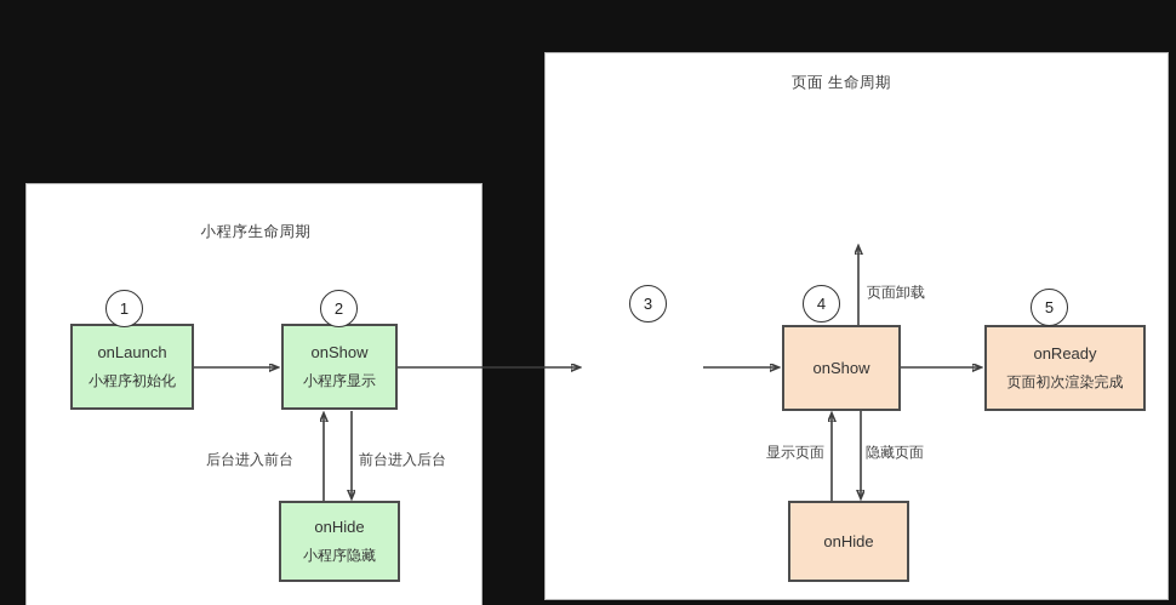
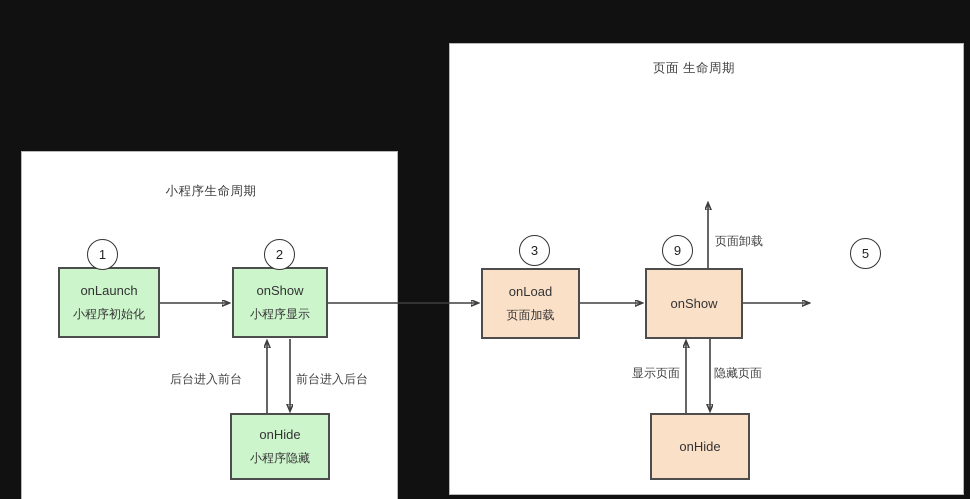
  小程序生命周期
  页面 生命周期
  onLaunch
  小程序初始化
  1
  onShow
  小程序显示
  2
  onHide
  小程序隐藏
  后台进入前台
  前台进入后台
  页面卸载
+ onLoad
+ 页面加载
  3
  onShow
- 4
+ 9
- onReady
- 页面初次渲染完成
  5
  onHide
  显示页面
  隐藏页面
